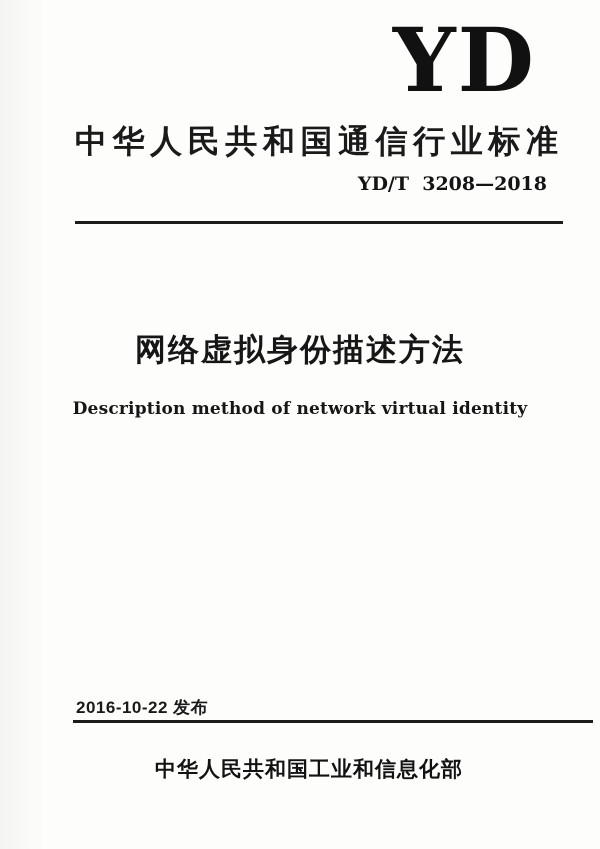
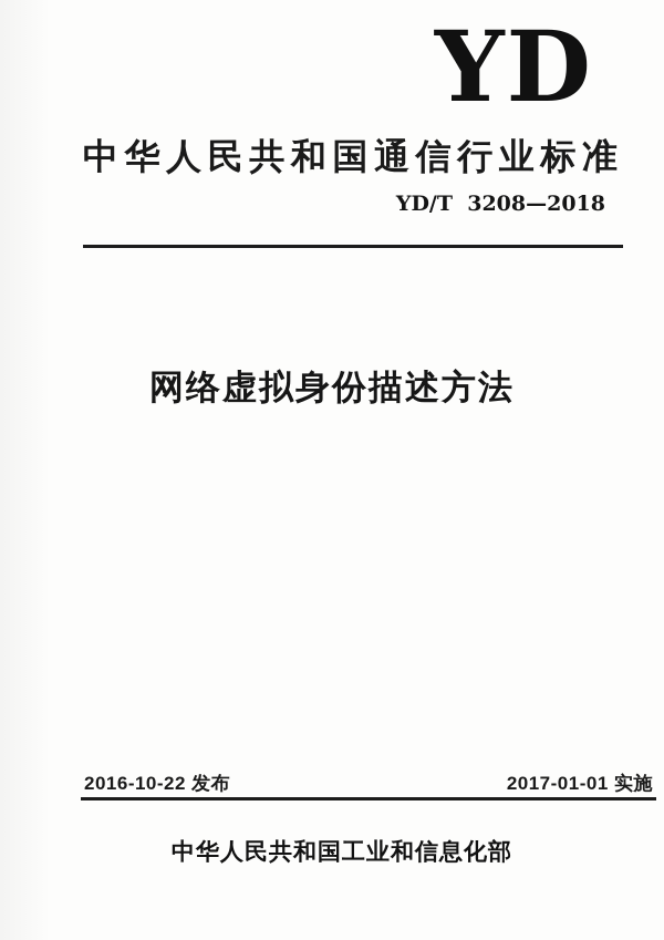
  YD
  中华人民共和国通信行业标准
  YD/T 3208—2018
  网络虚拟身份描述方法
- Description method of network virtual identity
  2016-10-22 发布
+ 2017-01-01 实施
  中华人民共和国工业和信息化部
